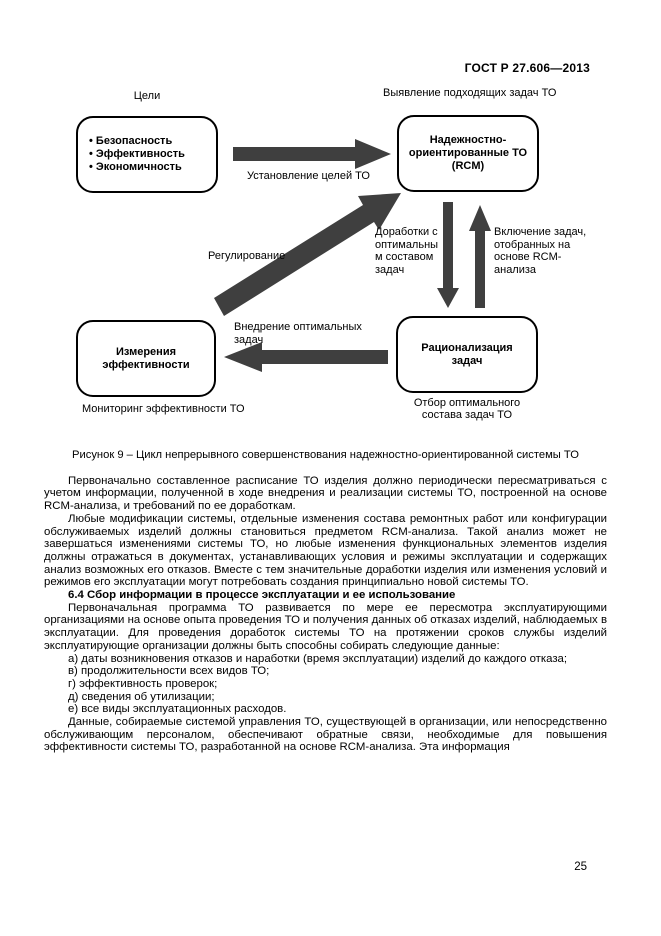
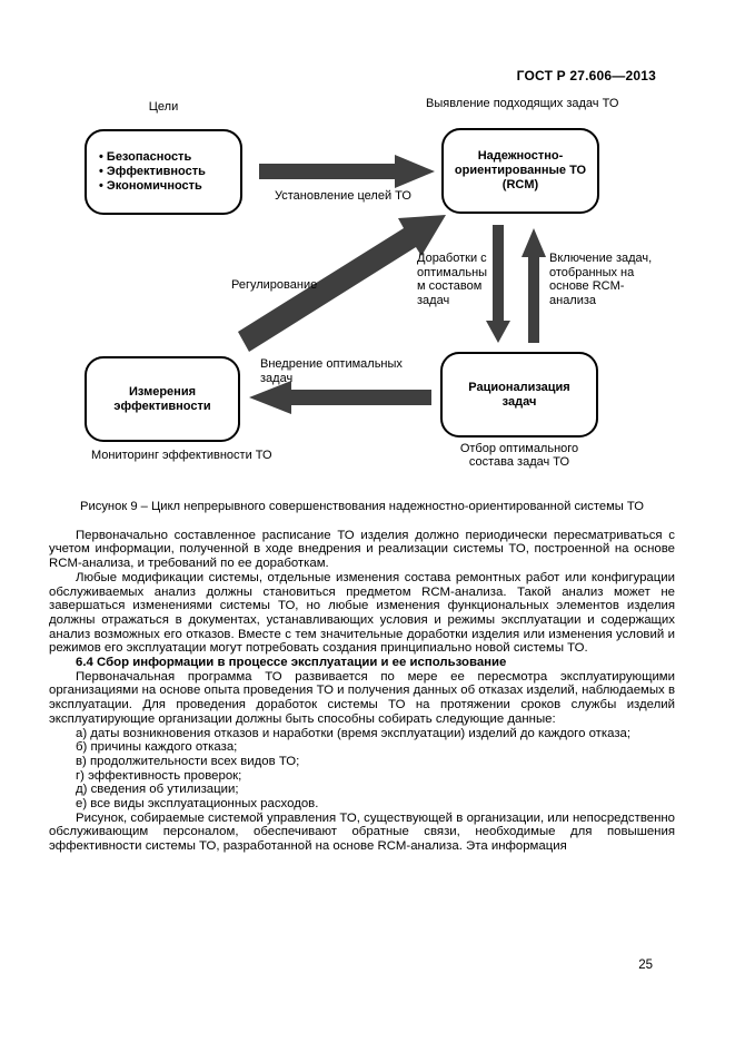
  ГОСТ Р 27.606—2013
  Цели
  Выявление подходящих задач ТО
  • Безопасность
  • Эффективность
  • Экономичность
  Надежностно-
  ориентированные ТО
  (RCM)
  Установление целей ТО
  Доработки с
  оптимальны
  м составом
  задач
  Включение задач,
  отобранных на
  основе RCM-
  анализа
  Регулирование
  Внедрение оптимальных
  задач
  Измерения
  эффективности
  Рационализация
  задач
  Мониторинг эффективности ТО
  Отбор оптимального
  состава задач ТО
  Рисунок 9 – Цикл непрерывного совершенствования надежностно-ориентированной системы ТО
  Первоначально составленное расписание ТО изделия должно периодически пересматриваться с учетом информации, полученной в ходе внедрения и реализации системы ТО, построенной на основе RCM-анализа, и требований по ее доработкам.
- Любые модификации системы, отдельные изменения состава ремонтных работ или конфигурации обслуживаемых изделий должны становиться предметом RCM-анализа. Такой анализ может не завершаться изменениями системы ТО, но любые изменения функциональных элементов изделия должны отражаться в документах, устанавливающих условия и режимы эксплуатации и содержащих анализ возможных его отказов. Вместе с тем значительные доработки изделия или изменения условий и режимов его эксплуатации могут потребовать создания принципиально новой системы ТО.
+ Любые модификации системы, отдельные изменения состава ремонтных работ или конфигурации обслуживаемых анализ должны становиться предметом RCM-анализа. Такой анализ может не завершаться изменениями системы ТО, но любые изменения функциональных элементов изделия должны отражаться в документах, устанавливающих условия и режимы эксплуатации и содержащих анализ возможных его отказов. Вместе с тем значительные доработки изделия или изменения условий и режимов его эксплуатации могут потребовать создания принципиально новой системы ТО.
  6.4 Сбор информации в процессе эксплуатации и ее использование
  Первоначальная программа ТО развивается по мере ее пересмотра эксплуатирующими организациями на основе опыта проведения ТО и получения данных об отказах изделий, наблюдаемых в эксплуатации. Для проведения доработок системы ТО на протяжении сроков службы изделий эксплуатирующие организации должны быть способны собирать следующие данные:
  а) даты возникновения отказов и наработки (время эксплуатации) изделий до каждого отказа;
+ б) причины каждого отказа;
  в) продолжительности всех видов ТО;
  г) эффективность проверок;
  д) сведения об утилизации;
  е) все виды эксплуатационных расходов.
- Данные, собираемые системой управления ТО, существующей в организации, или непосредственно обслуживающим персоналом, обеспечивают обратные связи, необходимые для повышения эффективности системы ТО, разработанной на основе RCM-анализа. Эта информация
+ Рисунок, собираемые системой управления ТО, существующей в организации, или непосредственно обслуживающим персоналом, обеспечивают обратные связи, необходимые для повышения эффективности системы ТО, разработанной на основе RCM-анализа. Эта информация
  25
